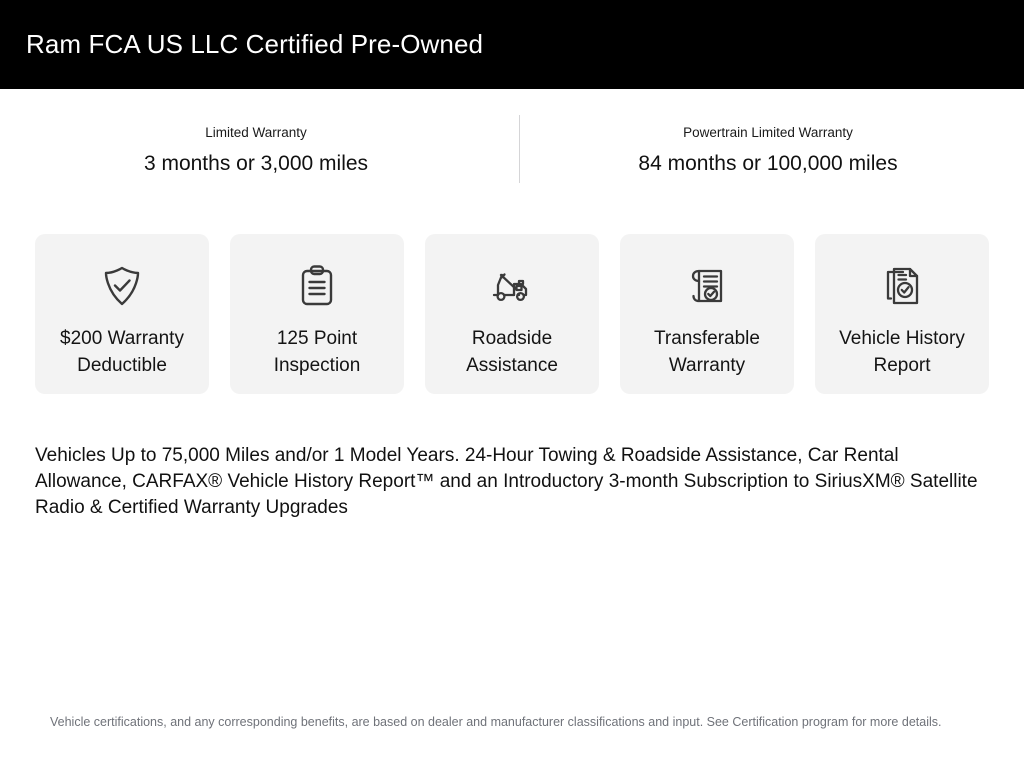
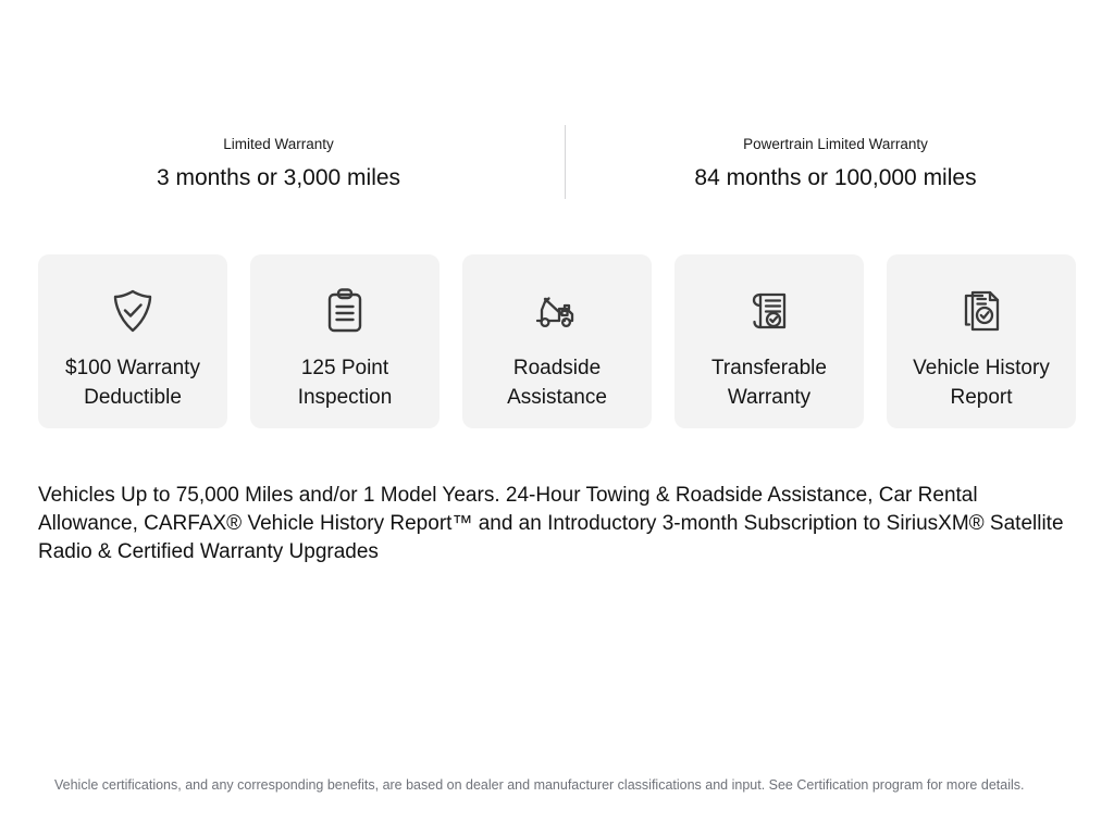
- Ram FCA US LLC Certified Pre-Owned
  Limited Warranty
  3 months or 3,000 miles
  Powertrain Limited Warranty
  84 months or 100,000 miles
- $200 Warranty Deductible
+ $100 Warranty Deductible
  125 Point Inspection
  Roadside Assistance
  Transferable Warranty
  Vehicle History Report
  Vehicles Up to 75,000 Miles and/or 1 Model Years. 24-Hour Towing & Roadside Assistance, Car Rental Allowance, CARFAX® Vehicle History Report™ and an Introductory 3-month Subscription to SiriusXM® Satellite Radio & Certified Warranty Upgrades
  Vehicle certifications, and any corresponding benefits, are based on dealer and manufacturer classifications and input. See Certification program for more details.
